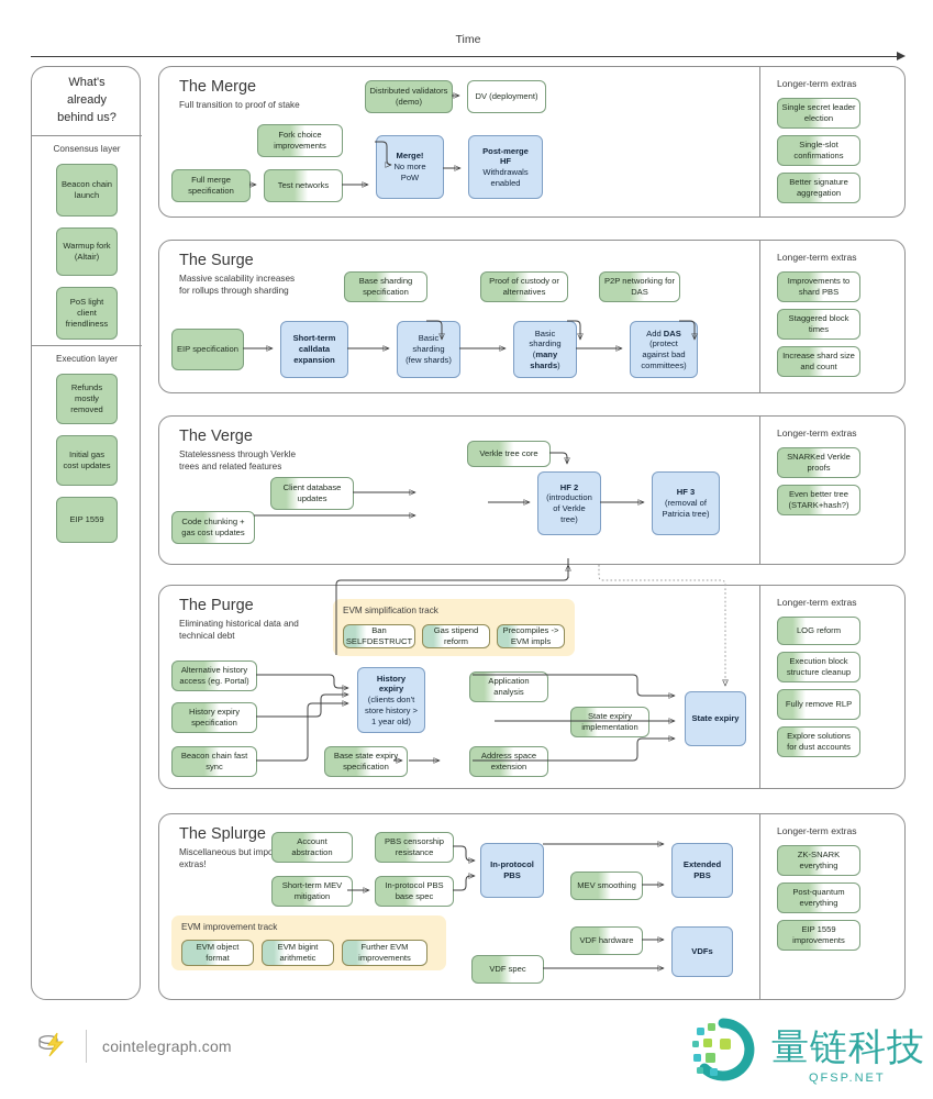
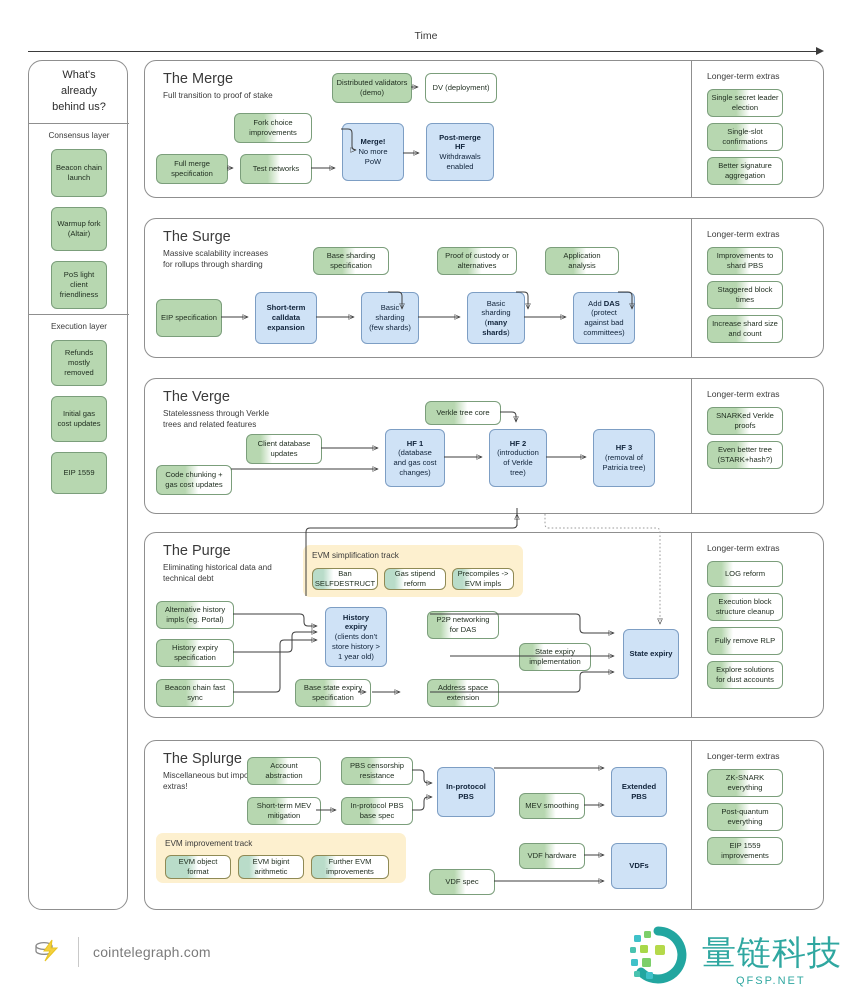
  Time
  What's
  already
  behind us?
  Consensus layer
  Beacon chain launch
  Warmup fork (Altair)
  PoS light client friendliness
  Execution layer
  Refunds mostly removed
  Initial gas cost updates
  EIP 1559
  The Merge
  Full transition to proof of stake
  Distributed validators (demo)
  DV (deployment)
  Fork choice improvements
  Full merge specification
  Test networks
  Merge!
  No more
  PoW
  Post-merge
  HF
  Withdrawals
  enabled
  Longer-term extras
  Single secret leader election
  Single-slot confirmations
  Better signature aggregation
  The Surge
  Massive scalability increases for rollups through sharding
  Base sharding specification
  Proof of custody or alternatives
- P2P networking for DAS
+ Application analysis
  EIP specification
  Short-term
  calldata
  expansion
  Basic
  sharding
  (few shards)
  Basic
  sharding
  (many
  shards)
  Add DAS
  (protect
  against bad
  committees)
  Longer-term extras
  Improvements to shard PBS
  Staggered block times
  Increase shard size and count
  The Verge
  Statelessness through Verkle trees and related features
  Verkle tree core
  Client database updates
  Code chunking + gas cost updates
+ HF 1
+ (database
+ and gas cost
+ changes)
  HF 2
  (introduction
  of Verkle
  tree)
  HF 3
  (removal of
  Patricia tree)
  Longer-term extras
  SNARKed Verkle proofs
  Even better tree (STARK+hash?)
  The Purge
  Eliminating historical data and technical debt
  EVM simplification track
  Ban SELFDESTRUCT
  Gas stipend reform
  Precompiles -> EVM impls
- Alternative history access (eg. Portal)
+ Alternative history impls (eg. Portal)
  History expiry specification
  Beacon chain fast sync
  History
  expiry
  (clients don't
  store history >
  1 year old)
  Base state expiry specification
- Application analysis
+ P2P networking for DAS
  State expiry implementation
  Address space extension
  State expiry
  Longer-term extras
  LOG reform
  Execution block structure cleanup
  Fully remove RLP
  Explore solutions for dust accounts
  The Splurge
  Miscellaneous but imp extras!
  Account abstraction
  PBS censorship resistance
  Short-term MEV mitigation
  In-protocol PBS base spec
  In-protocol
  PBS
  MEV smoothing
  Extended
  PBS
  VDF hardware
  VDF spec
  VDFs
  EVM improvement track
  EVM object format
  EVM bigint arithmetic
  Further EVM improvements
  Longer-term extras
  ZK-SNARK everything
  Post-quantum everything
  EIP 1559 improvements
  cointelegraph.com
  量链科技
  QFSP.NET
